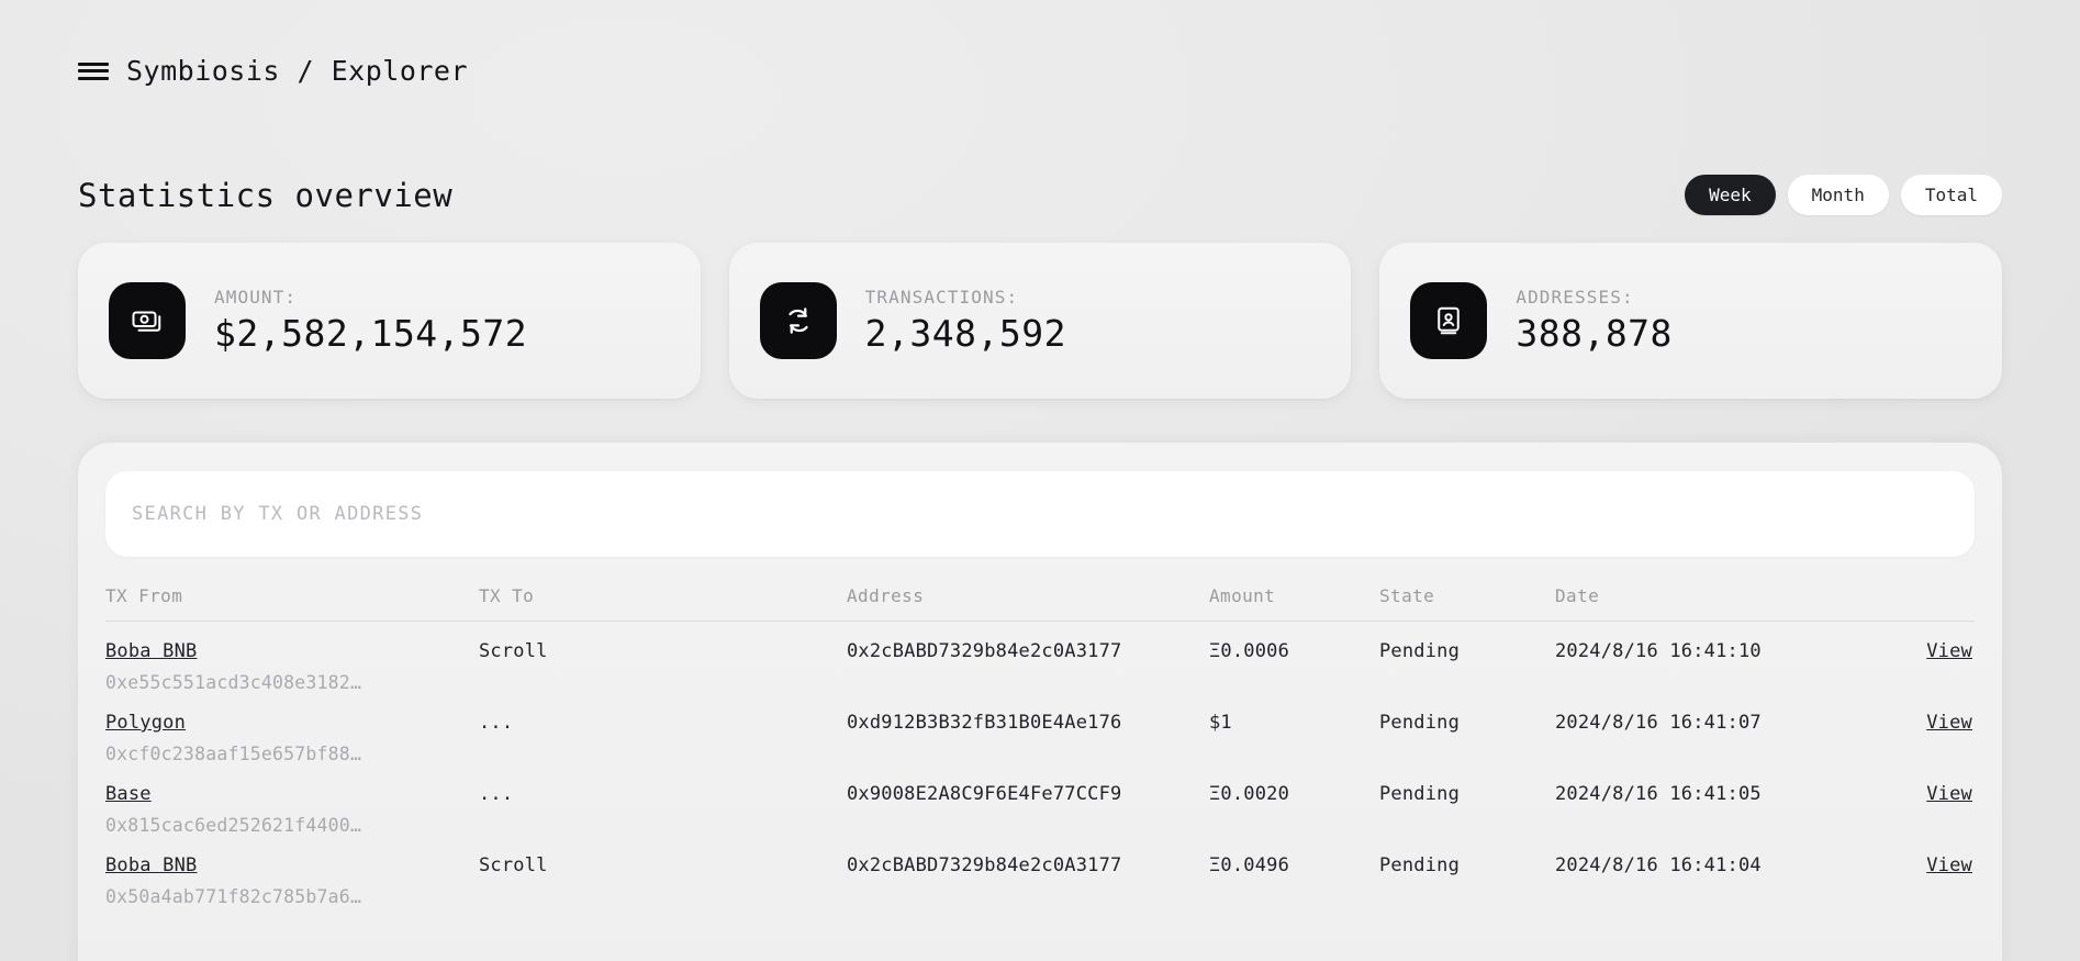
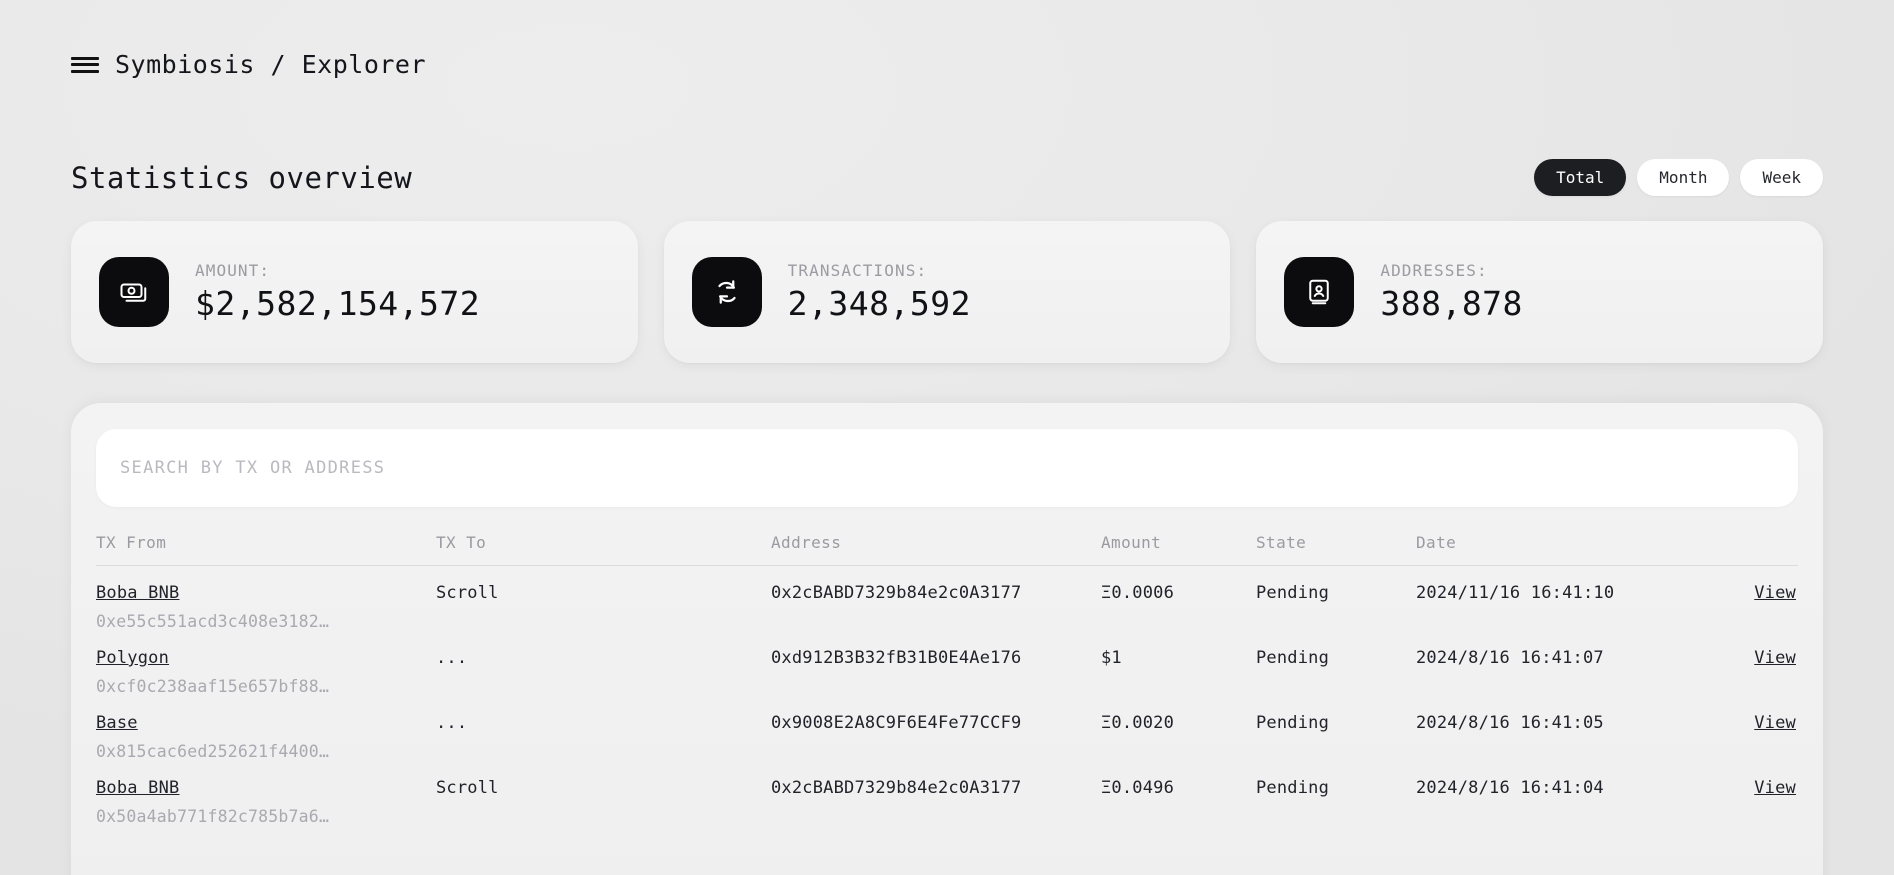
  Symbiosis / Explorer
  Statistics overview
- Week
+ Total
  Month
- Total
+ Week
  AMOUNT:
  $2,582,154,572
  TRANSACTIONS:
  2,348,592
  ADDRESSES:
  388,878
  Search by TX or address
  TX From	TX To	Address	Amount	State	Date
- Boba BNB 0xe55c551acd3c408e3182…	Scroll	0x2cBABD7329b84e2c0A3177	Ξ0.0006	Pending	2024/8/16 16:41:10	View
+ Boba BNB 0xe55c551acd3c408e3182…	Scroll	0x2cBABD7329b84e2c0A3177	Ξ0.0006	Pending	2024/11/16 16:41:10	View
  Polygon 0xcf0c238aaf15e657bf88…	...	0xd912B3B32fB31B0E4Ae176	$1	Pending	2024/8/16 16:41:07	View
  Base 0x815cac6ed252621f4400…	...	0x9008E2A8C9F6E4Fe77CCF9	Ξ0.0020	Pending	2024/8/16 16:41:05	View
  Boba BNB 0x50a4ab771f82c785b7a6…	Scroll	0x2cBABD7329b84e2c0A3177	Ξ0.0496	Pending	2024/8/16 16:41:04	View
